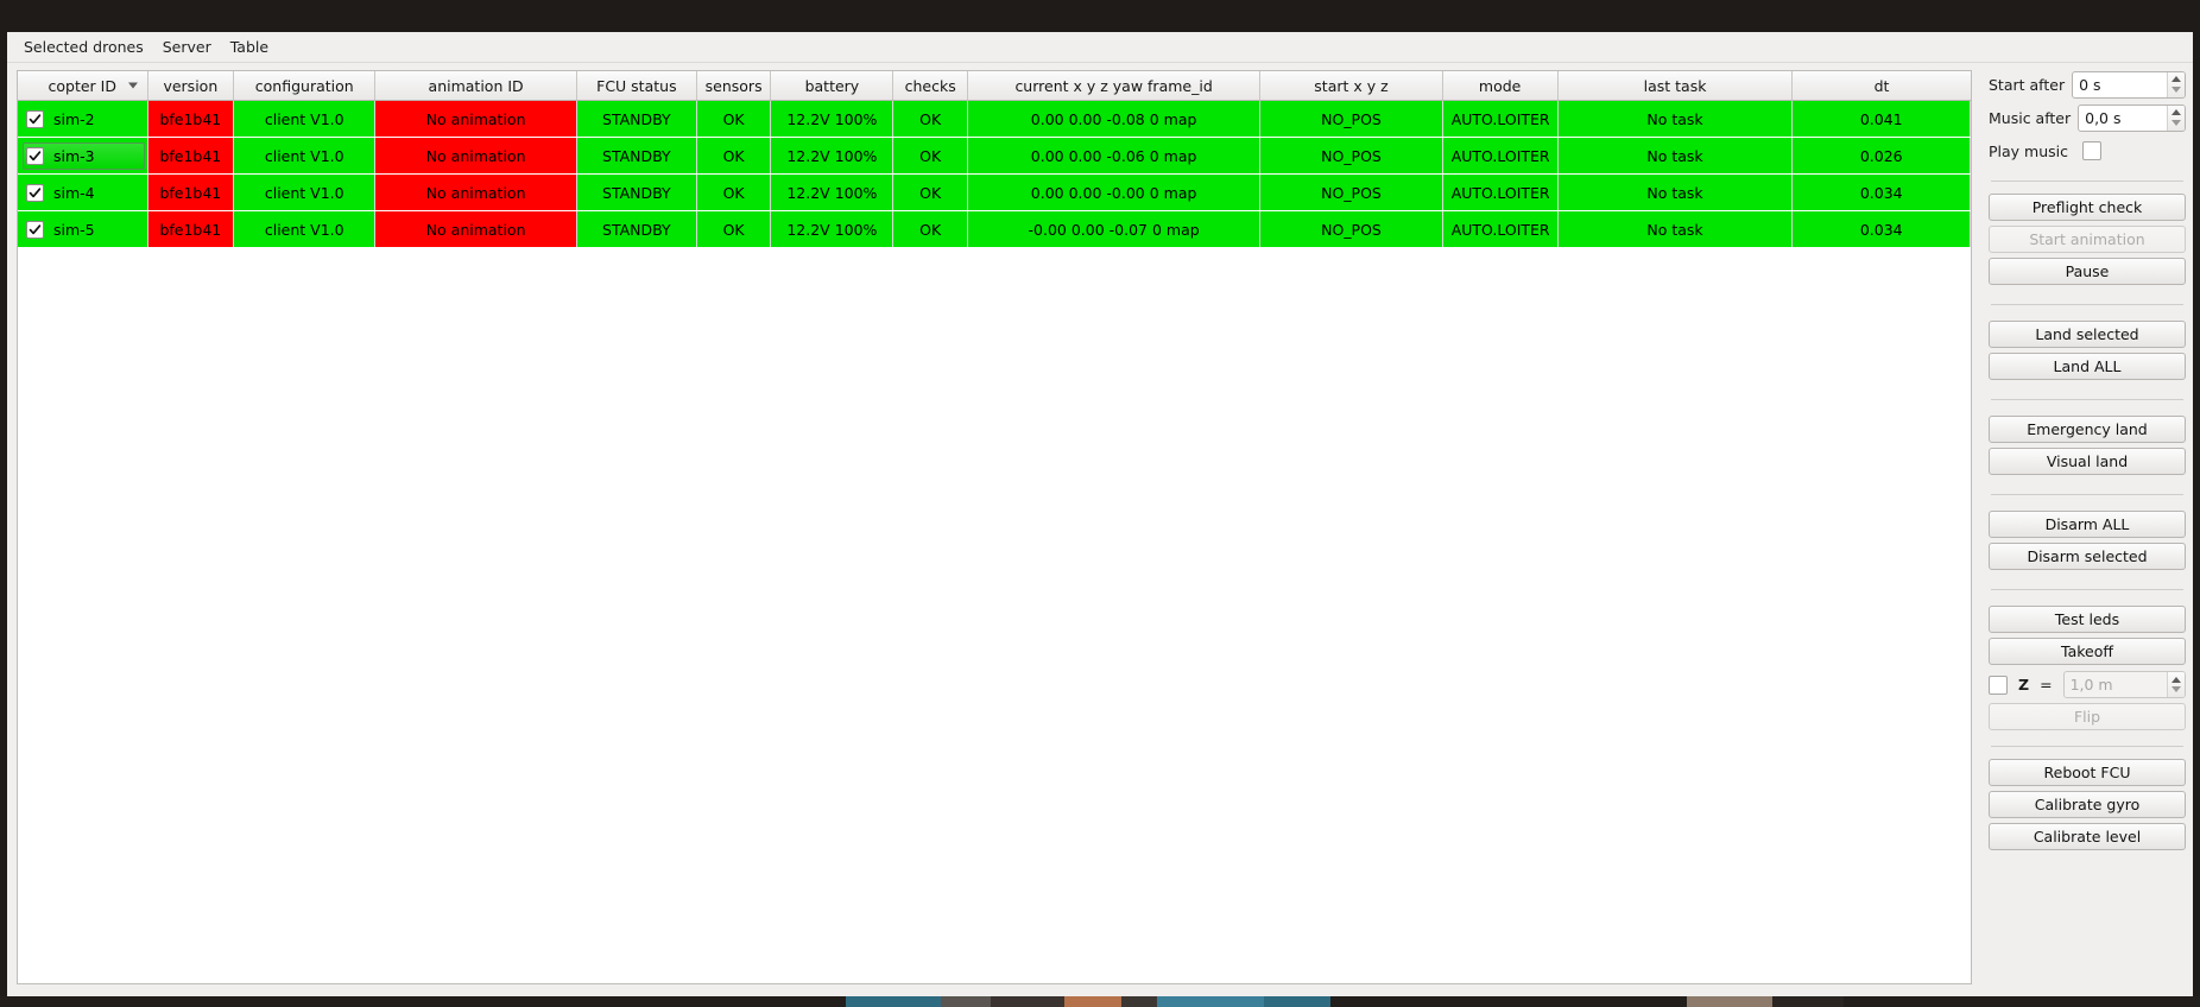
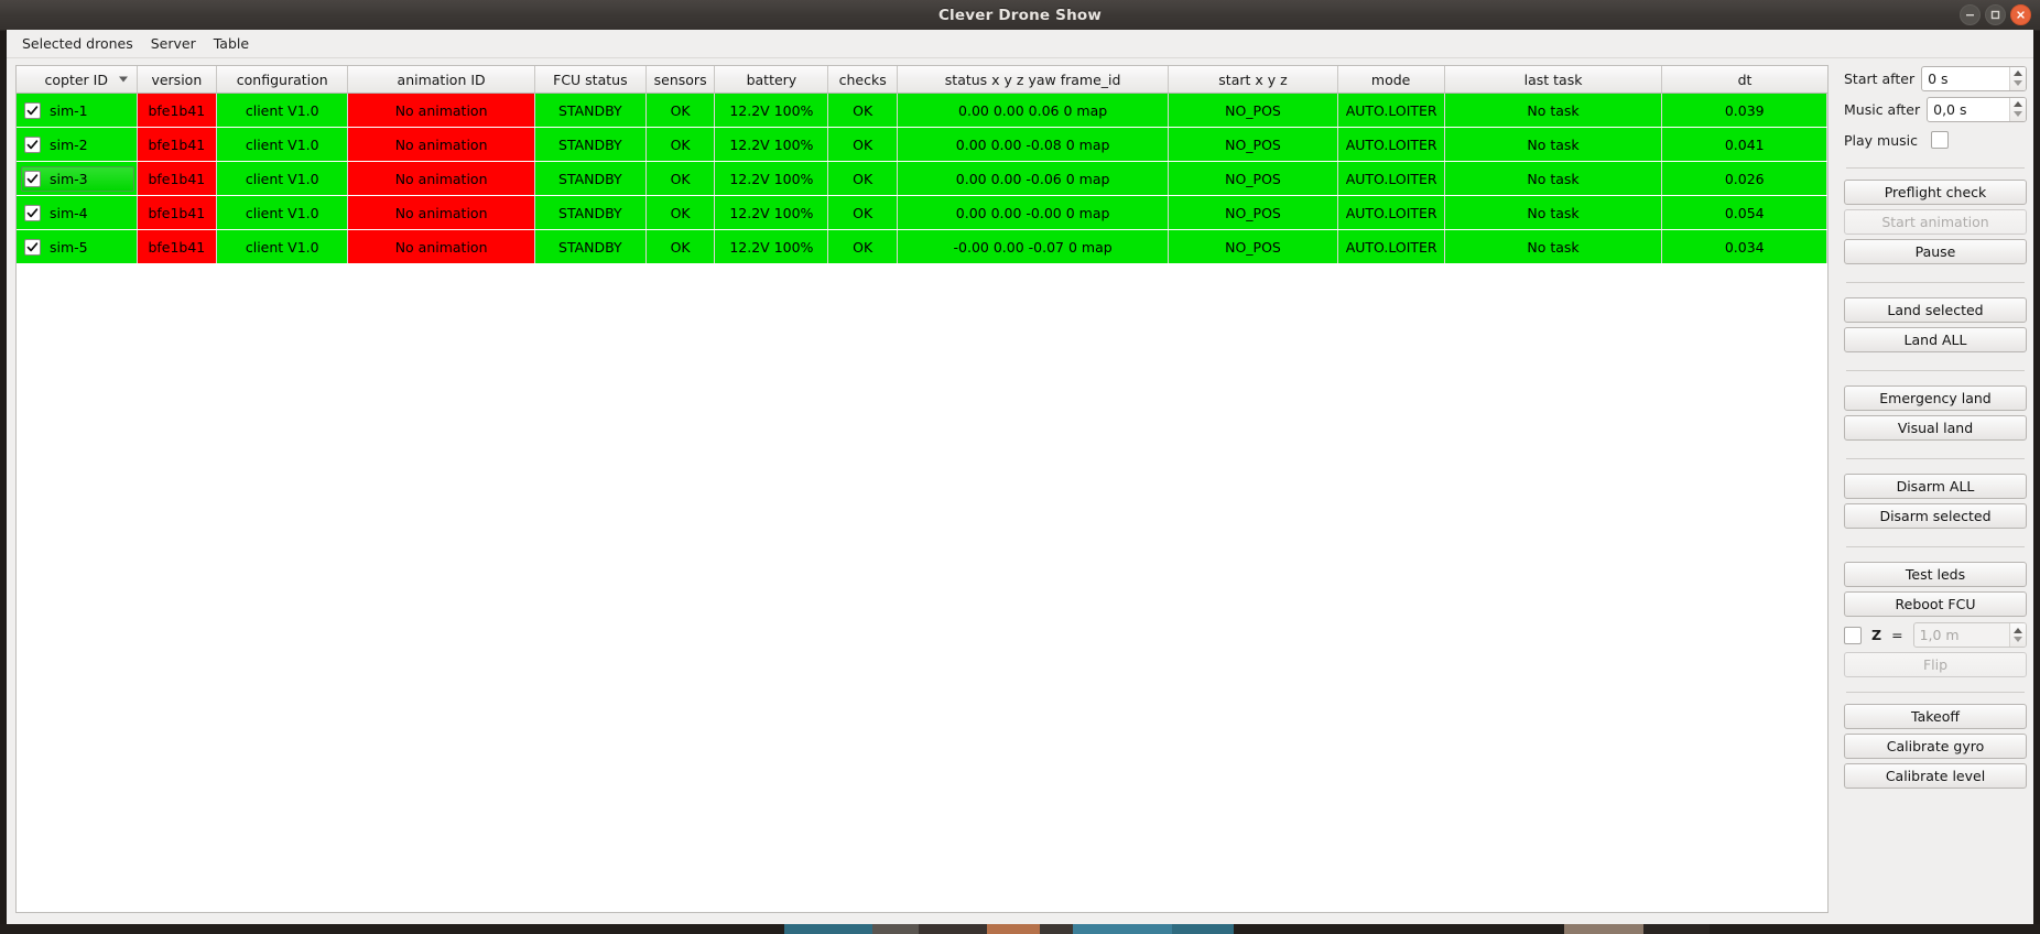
+ Clever Drone Show
  Selected drones
  Server
  Table
- copter ID	version	configuration	animation ID	FCU status	sensors	battery	checks	current x y z yaw frame_id	start x y z	mode	last task	dt
+ copter ID	version	configuration	animation ID	FCU status	sensors	battery	checks	status x y z yaw frame_id	start x y z	mode	last task	dt
+ sim-1	bfe1b41	client V1.0	No animation	STANDBY	OK	12.2V 100%	OK	0.00 0.00 0.06 0 map	NO_POS	AUTO.LOITER	No task	0.039
  sim-2	bfe1b41	client V1.0	No animation	STANDBY	OK	12.2V 100%	OK	0.00 0.00 -0.08 0 map	NO_POS	AUTO.LOITER	No task	0.041
  sim-3	bfe1b41	client V1.0	No animation	STANDBY	OK	12.2V 100%	OK	0.00 0.00 -0.06 0 map	NO_POS	AUTO.LOITER	No task	0.026
- sim-4	bfe1b41	client V1.0	No animation	STANDBY	OK	12.2V 100%	OK	0.00 0.00 -0.00 0 map	NO_POS	AUTO.LOITER	No task	0.034
+ sim-4	bfe1b41	client V1.0	No animation	STANDBY	OK	12.2V 100%	OK	0.00 0.00 -0.00 0 map	NO_POS	AUTO.LOITER	No task	0.054
  sim-5	bfe1b41	client V1.0	No animation	STANDBY	OK	12.2V 100%	OK	-0.00 0.00 -0.07 0 map	NO_POS	AUTO.LOITER	No task	0.034
  Start after
  0 s
  Music after
  0,0 s
  Play music
  Preflight check
  Start animation
  Pause
  Land selected
  Land ALL
  Emergency land
  Visual land
  Disarm ALL
  Disarm selected
  Test leds
- Takeoff
+ Reboot FCU
  Z
  =
  1,0 m
  Flip
- Reboot FCU
+ Takeoff
  Calibrate gyro
  Calibrate level
